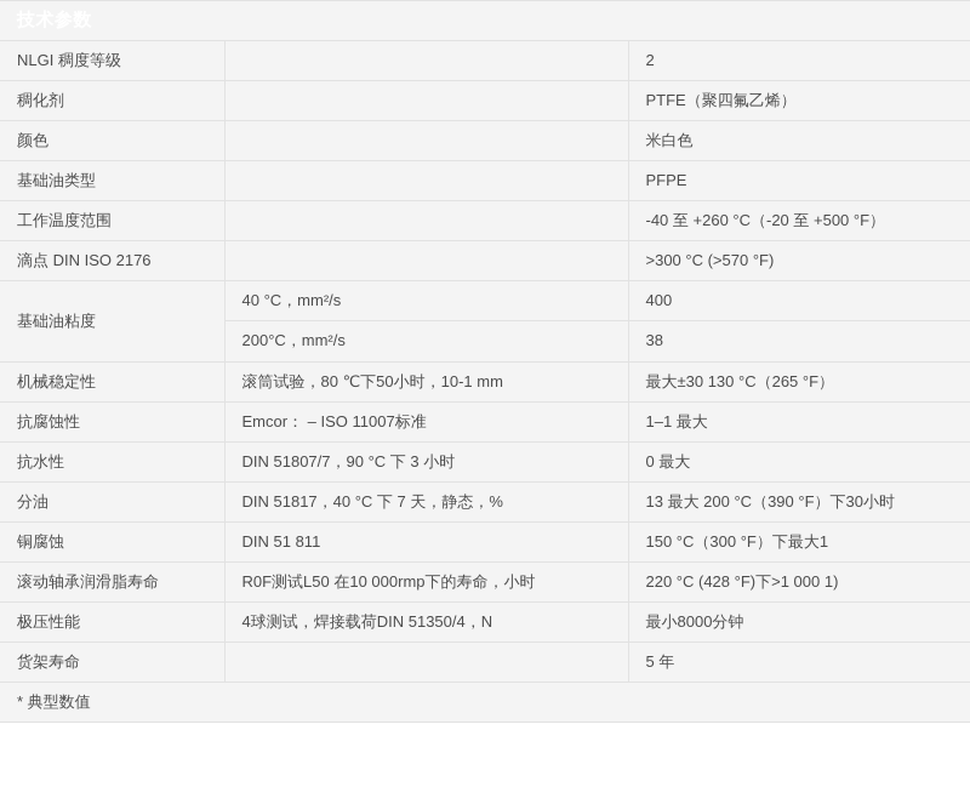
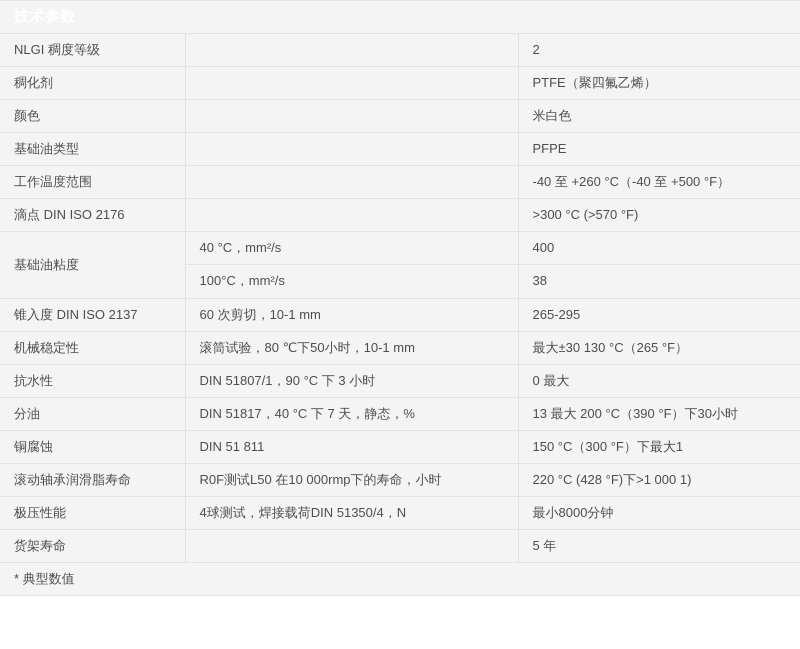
  NLGI 稠度等级		2
  稠化剂		PTFE（聚四氟乙烯）
  颜色		米白色
  基础油类型		PFPE
- 工作温度范围		-40 至 +260 °C（-20 至 +500 °F）
+ 工作温度范围		-40 至 +260 °C（-40 至 +500 °F）
  滴点 DIN ISO 2176		>300 °C (>570 °F)
  基础油粘度
  40 °C，mm²/s
- 200°C，mm²/s
+ 100°C，mm²/s
  400
  38
+ 锥入度 DIN ISO 2137	60 次剪切，10-1 mm	265-295
  机械稳定性	滚筒试验，80 ℃下50小时，10-1 mm	最大±30 130 °C（265 °F）
- 抗腐蚀性	Emcor： – ISO 11007标准	1–1 最大
- 抗水性	DIN 51807/7，90 °C 下 3 小时	0 最大
+ 抗水性	DIN 51807/1，90 °C 下 3 小时	0 最大
  分油	DIN 51817，40 °C 下 7 天，静态，%	13 最大 200 °C（390 °F）下30小时
  铜腐蚀	DIN 51 811	150 °C（300 °F）下最大1
  滚动轴承润滑脂寿命	R0F测试L50 在10 000rmp下的寿命，小时	220 °C (428 °F)下>1 000 1)
  极压性能	4球测试，焊接载荷DIN 51350/4，N	最小8000分钟
  货架寿命		5 年
  * 典型数值
